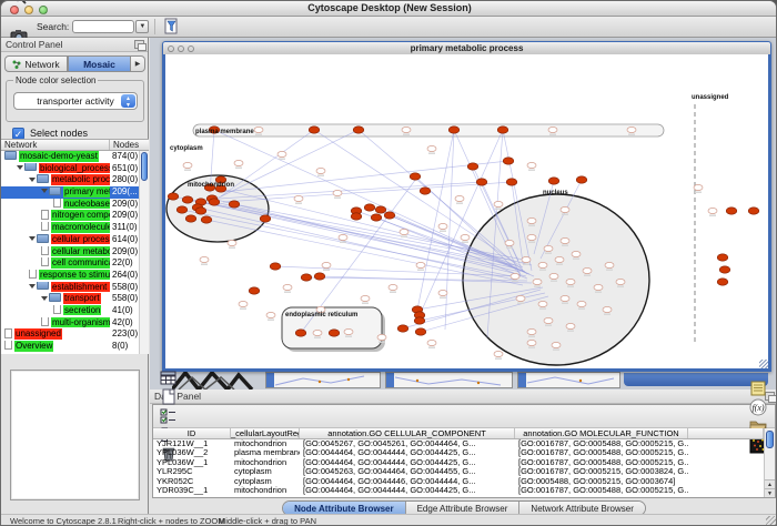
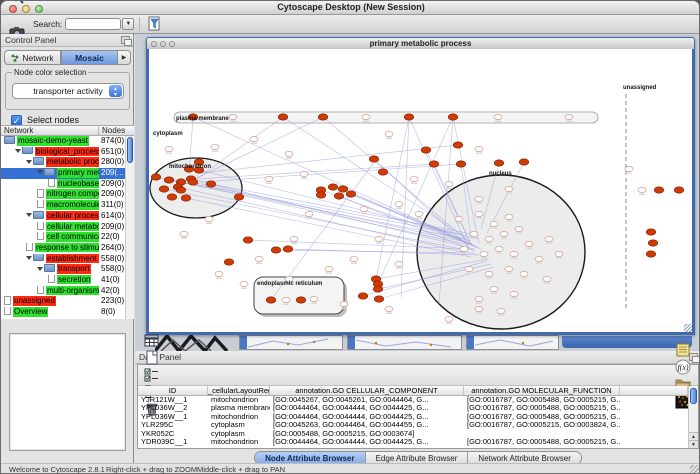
  Cytoscape Desktop (New Session)
  Search:
  Control Panel
  Network
  Mosaic
  Node color selection
  transporter activity
  ✓
  Select nodes
  Network
  Nodes
  mosaic-demo-yeast
  874(0)
  biological_proces
  651(0)
  metabolic proc
  280(0)
  209(...
  nucleobase
  209(0)
  nitrogen comp
  209(0)
  macromolecul
  311(0)
  cellular proces
  614(0)
  cellular metab
  209(0)
  cell communic
  22(0)
  response to stimu
  264(0)
  establishment
  558(0)
  transport
  558(0)
  secretion
  41(0)
  multi-organism
  42(0)
  unassigned
  223(0)
  Overview
  8(0)
  primary metabolic process
  f(x)
  ID
  _cellularLayoutRe
  annotation.GO CELLULAR_COMPONENT
  annotation.GO MOLECULAR_FUNCTION
  YJR121W__1
  mitochondrion
  [GO:0045267, GO:0045261, GO:0044464, G...
  [GO:0016787, GO:0005488, GO:0005215, G..
  YPL036W__2
  plasma membran
  [GO:0044464, GO:0044444, GO:0044425, G...
  [GO:0016787, GO:0005488, GO:0005215, G..
  YPL036W__1
  mitochondrion
  [GO:0044464, GO:0044444, GO:0044425, G...
  [GO:0016787, GO:0005488, GO:0005215, G..
  YLR295C
  cytoplasm
  [GO:0045263, GO:0044464, GO:0044455, G...
  [GO:0016787, GO:0005215, GO:0003824, G..
  YKR052C
  cytoplasm
- [GO:0044464, GO:0044446, GO:0044444, G...
  [GO:0005488, GO:0005215, GO:0003674]
  YDR039C__1
  mitochondrion
  [GO:0044464, GO:0044444, GO:0044425, G...
  [GO:0016787, GO:0005488, GO:0005215, G..
  Node Attribute Browser
  Edge Attribute Browser
  Network Attribute Browser
  Welcome to Cytoscape 2.8.1
- Right-click + nodes to ZOOM
+ Right-click + drag to ZOOM
  Middle-click + drag to PAN
